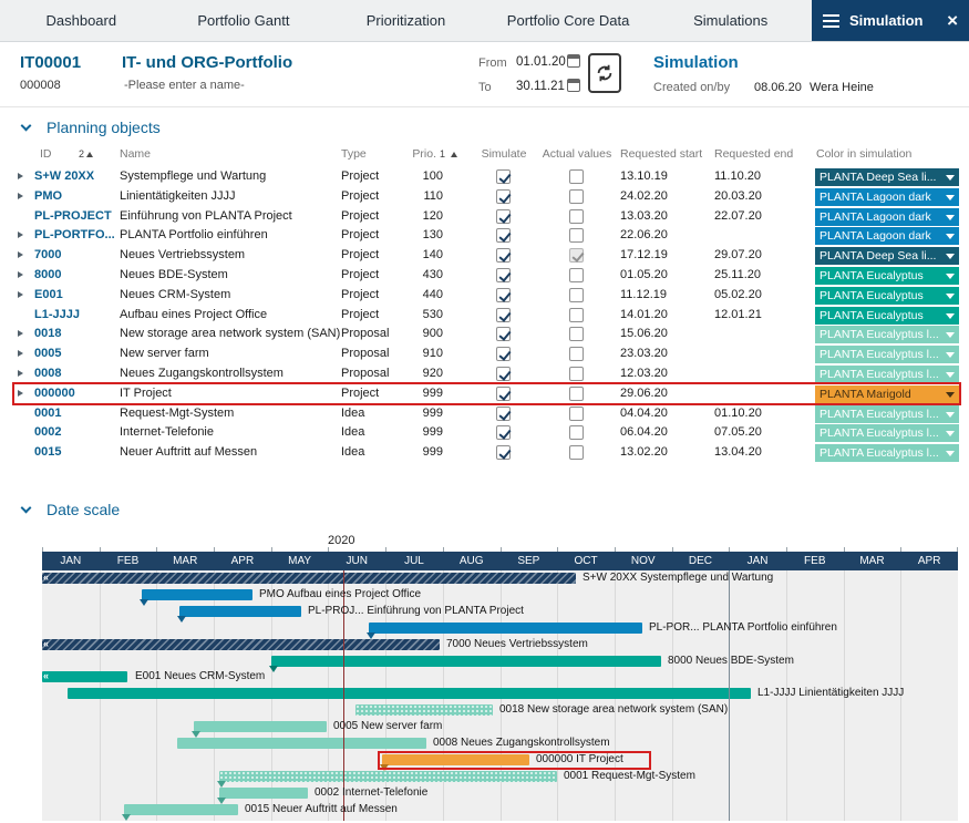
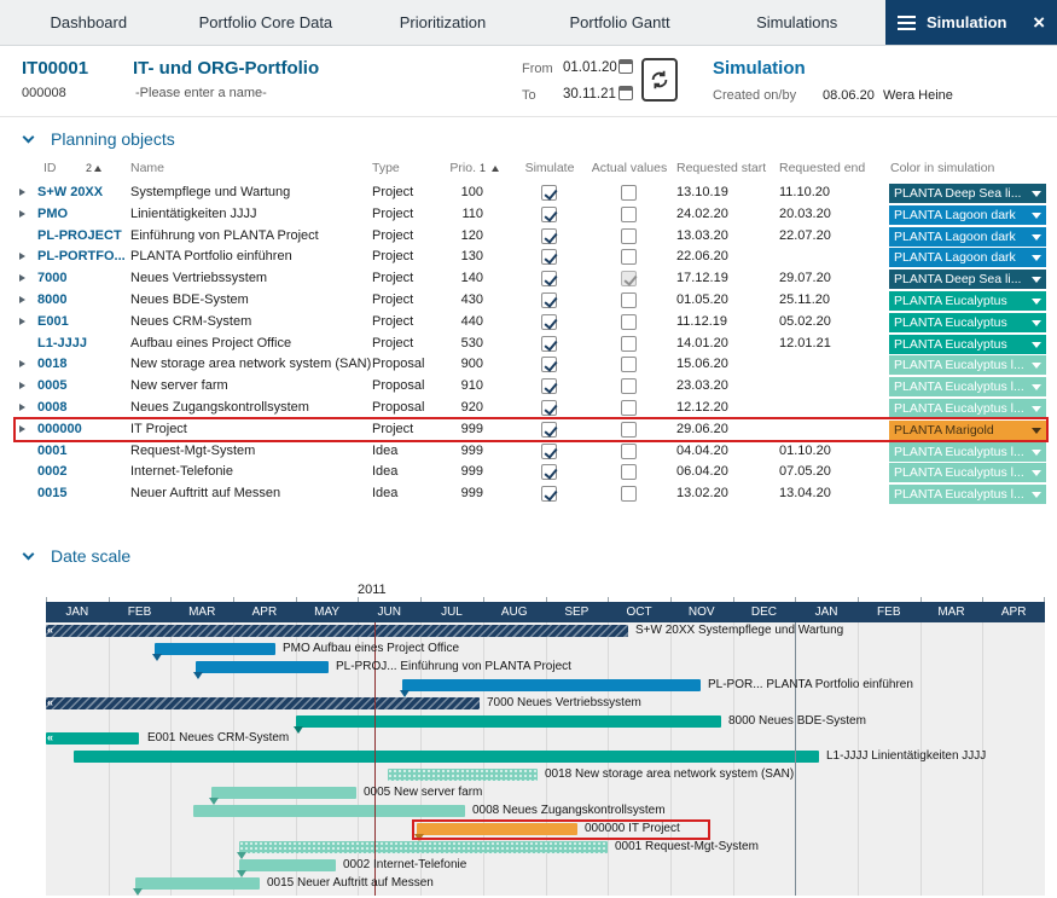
  Dashboard
- Portfolio Gantt
+ Portfolio Core Data
  Prioritization
- Portfolio Core Data
+ Portfolio Gantt
  Simulations
  Simulation
  ×
  IT00001
  000008
  IT- und ORG-Portfolio
  -Please enter a name-
  From
  01.01.20
  To
  30.11.21
  Simulation
  Created on/by
  08.06.20
  Wera Heine
  Planning objects
  ID
  2
  Name
  Type
  Prio.
  1
  Simulate
  Actual values
  Requested start
  Requested end
  Color in simulation
  S+W 20XX
  Systempflege und Wartung
  Project
  100
  13.10.19
  11.10.20
  PLANTA Deep Sea li...
  PMO
  Linientätigkeiten JJJJ
  Project
  110
  24.02.20
  20.03.20
  PLANTA Lagoon dark
  PL-PROJECT
  Einführung von PLANTA Project
  Project
  120
  13.03.20
  22.07.20
  PLANTA Lagoon dark
  PL-PORTFO...
  PLANTA Portfolio einführen
  Project
  130
  22.06.20
  PLANTA Lagoon dark
  7000
  Neues Vertriebssystem
  Project
  140
  17.12.19
  29.07.20
  PLANTA Deep Sea li...
  8000
  Neues BDE-System
  Project
  430
  01.05.20
  25.11.20
  PLANTA Eucalyptus
  E001
  Neues CRM-System
  Project
  440
  11.12.19
  05.02.20
  PLANTA Eucalyptus
  L1-JJJJ
  Aufbau eines Project Office
  Project
  530
  14.01.20
  12.01.21
  PLANTA Eucalyptus
  0018
  New storage area network system (SAN)
  Proposal
  900
  15.06.20
  PLANTA Eucalyptus l...
  0005
  New server farm
  Proposal
  910
  23.03.20
  PLANTA Eucalyptus l...
  0008
  Neues Zugangskontrollsystem
  Proposal
  920
- 12.03.20
+ 12.12.20
  PLANTA Eucalyptus l...
  000000
  IT Project
  Project
  999
  29.06.20
  PLANTA Marigold
  0001
  Request-Mgt-System
  Idea
  999
  04.04.20
  01.10.20
  PLANTA Eucalyptus l...
  0002
  Internet-Telefonie
  Idea
  999
  06.04.20
  07.05.20
  PLANTA Eucalyptus l...
  0015
  Neuer Auftritt auf Messen
  Idea
  999
  13.02.20
  13.04.20
  PLANTA Eucalyptus l...
  Date scale
- 2020
+ 2011
  JAN
  FEB
  MAR
  APR
  MAY
  JUN
  JUL
  AUG
  SEP
  OCT
  NOV
  DEC
  JAN
  FEB
  MAR
  APR
  «
  S+W 20XX Systempflege und Wartung
  PMO Aufbau eines Project Office
  PL-PROJ... Einführung von PLANTA Project
  PL-POR... PLANTA Portfolio einführen
  «
  7000 Neues Vertriebssystem
  8000 Neues BDE-System
  «
  E001 Neues CRM-System
  L1-JJJJ Linientätigkeiten JJJJ
  0018 New storage area network system (SAN)
  0005 New server farm
  0008 Neues Zugangskontrollsystem
  000000 IT Project
  0001 Request-Mgt-System
  0002 Internet-Telefonie
  0015 Neuer Auftritt auf Messen
